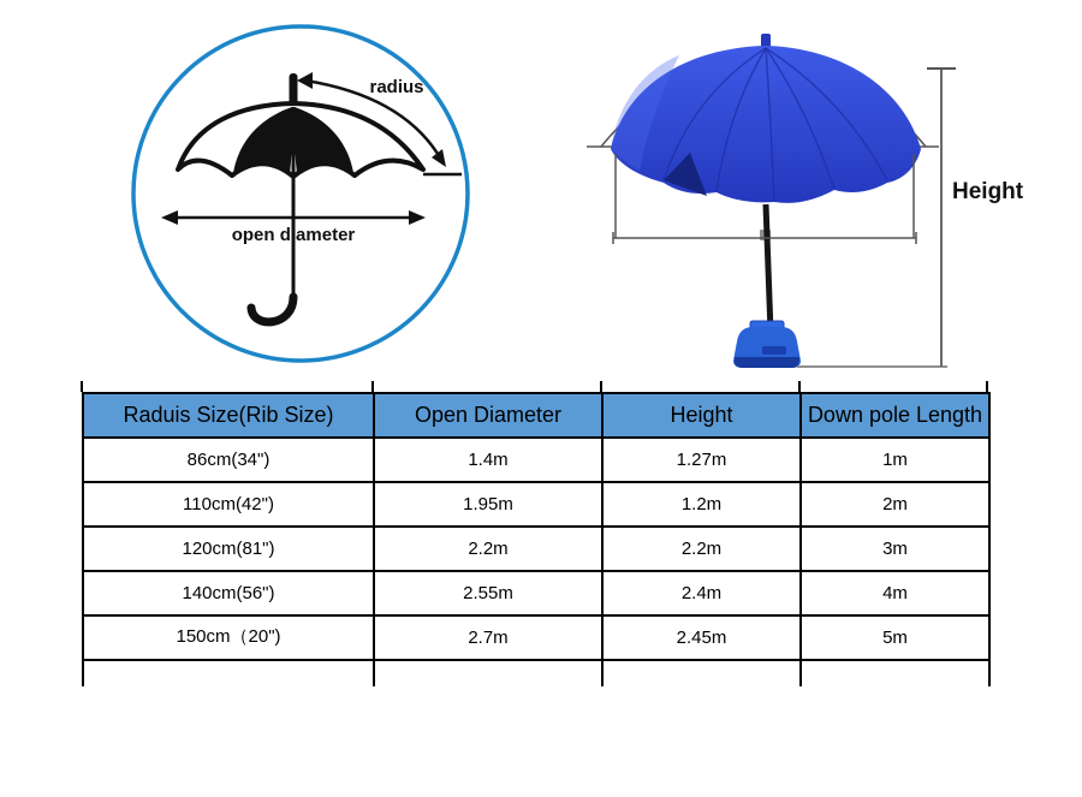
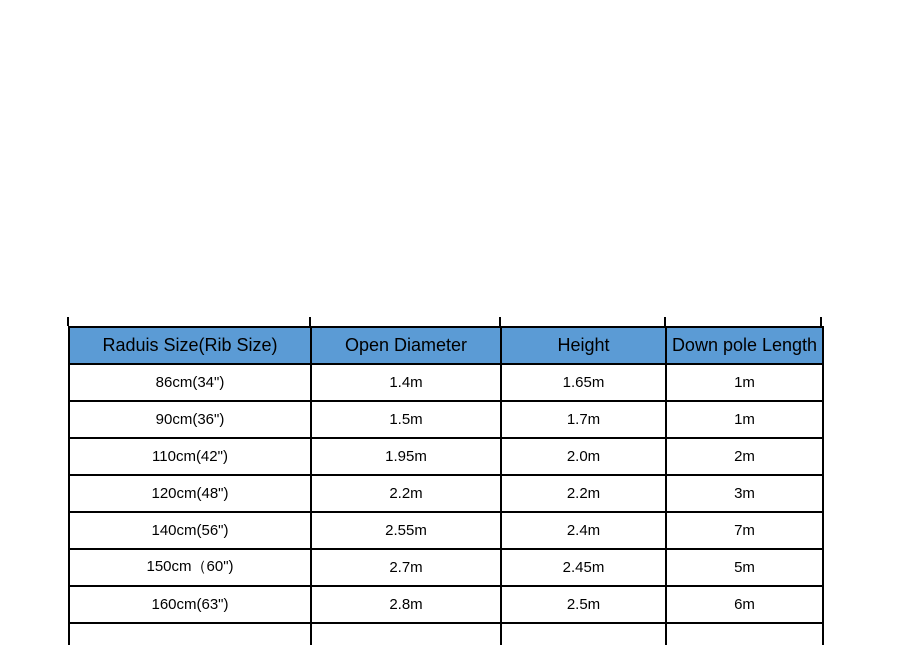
- radius
- open diameter
- Height
  Raduis Size(Rib Size)	Open Diameter	Height	Down pole Length
- 86cm(34")	1.4m	1.27m	1m
+ 86cm(34")	1.4m	1.65m	1m
+ 90cm(36")	1.5m	1.7m	1m
- 110cm(42")	1.95m	1.2m	2m
+ 110cm(42")	1.95m	2.0m	2m
- 120cm(81")	2.2m	2.2m	3m
+ 120cm(48")	2.2m	2.2m	3m
- 140cm(56")	2.55m	2.4m	4m
+ 140cm(56")	2.55m	2.4m	7m
- 150cm（20")	2.7m	2.45m	5m
+ 150cm（60")	2.7m	2.45m	5m
+ 160cm(63")	2.8m	2.5m	6m
